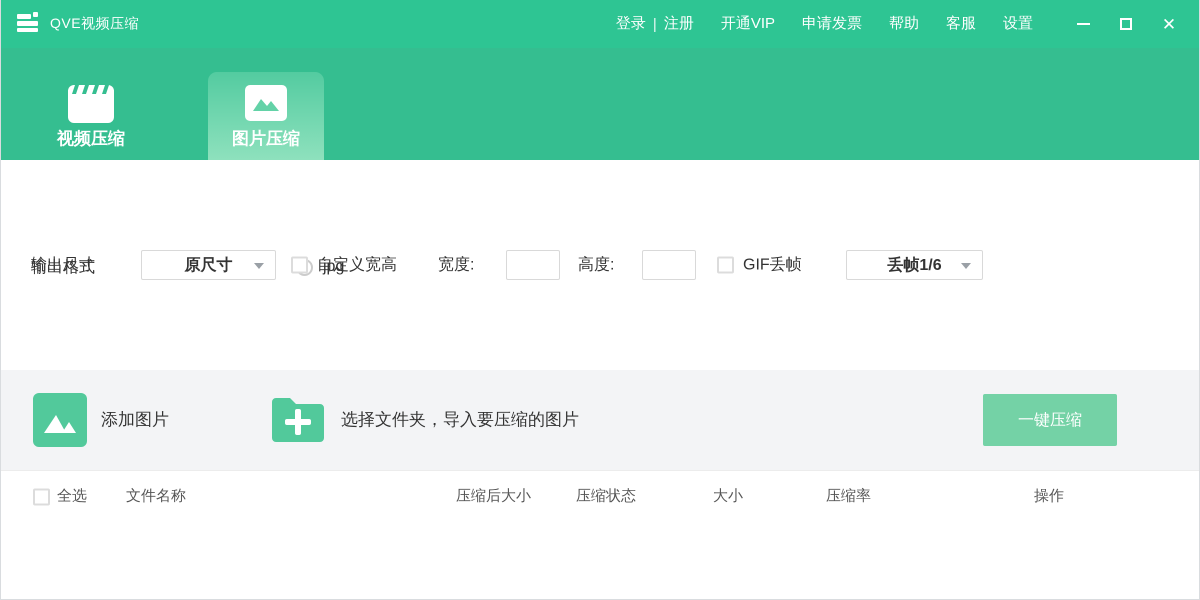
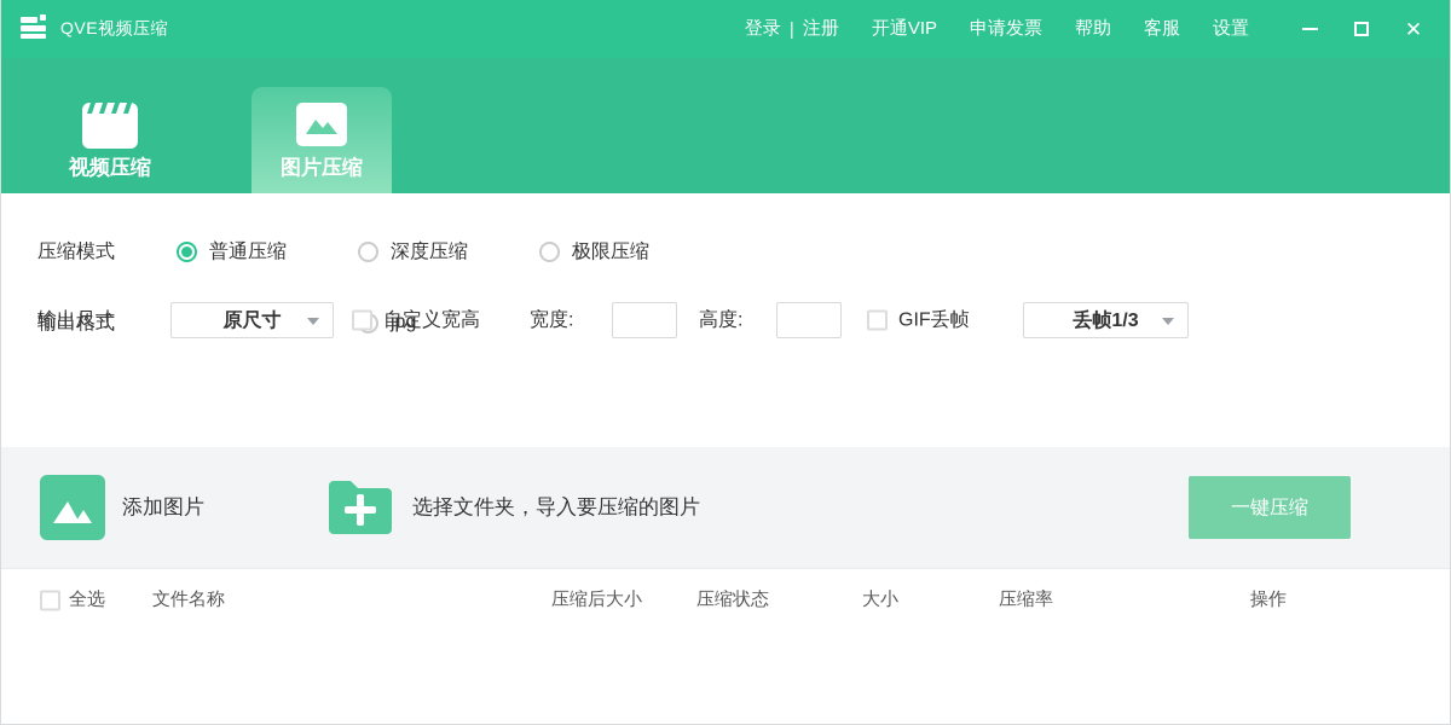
  QVE视频压缩
  登录
  |
  注册
  开通VIP
  申请发票
  帮助
  客服
  设置
  ✕
  视频压缩
  图片压缩
+ 压缩模式
+ 普通压缩
+ 深度压缩
+ 极限压缩
  输出格式
  jpg
  输出尺寸
  原尺寸
  自定义宽高
  宽度:
  高度:
  GIF丢帧
- 丢帧1/6
+ 丢帧1/3
  添加图片
  选择文件夹，导入要压缩的图片
  一键压缩
  全选
  文件名称
  压缩后大小
  压缩状态
  大小
  压缩率
  操作
